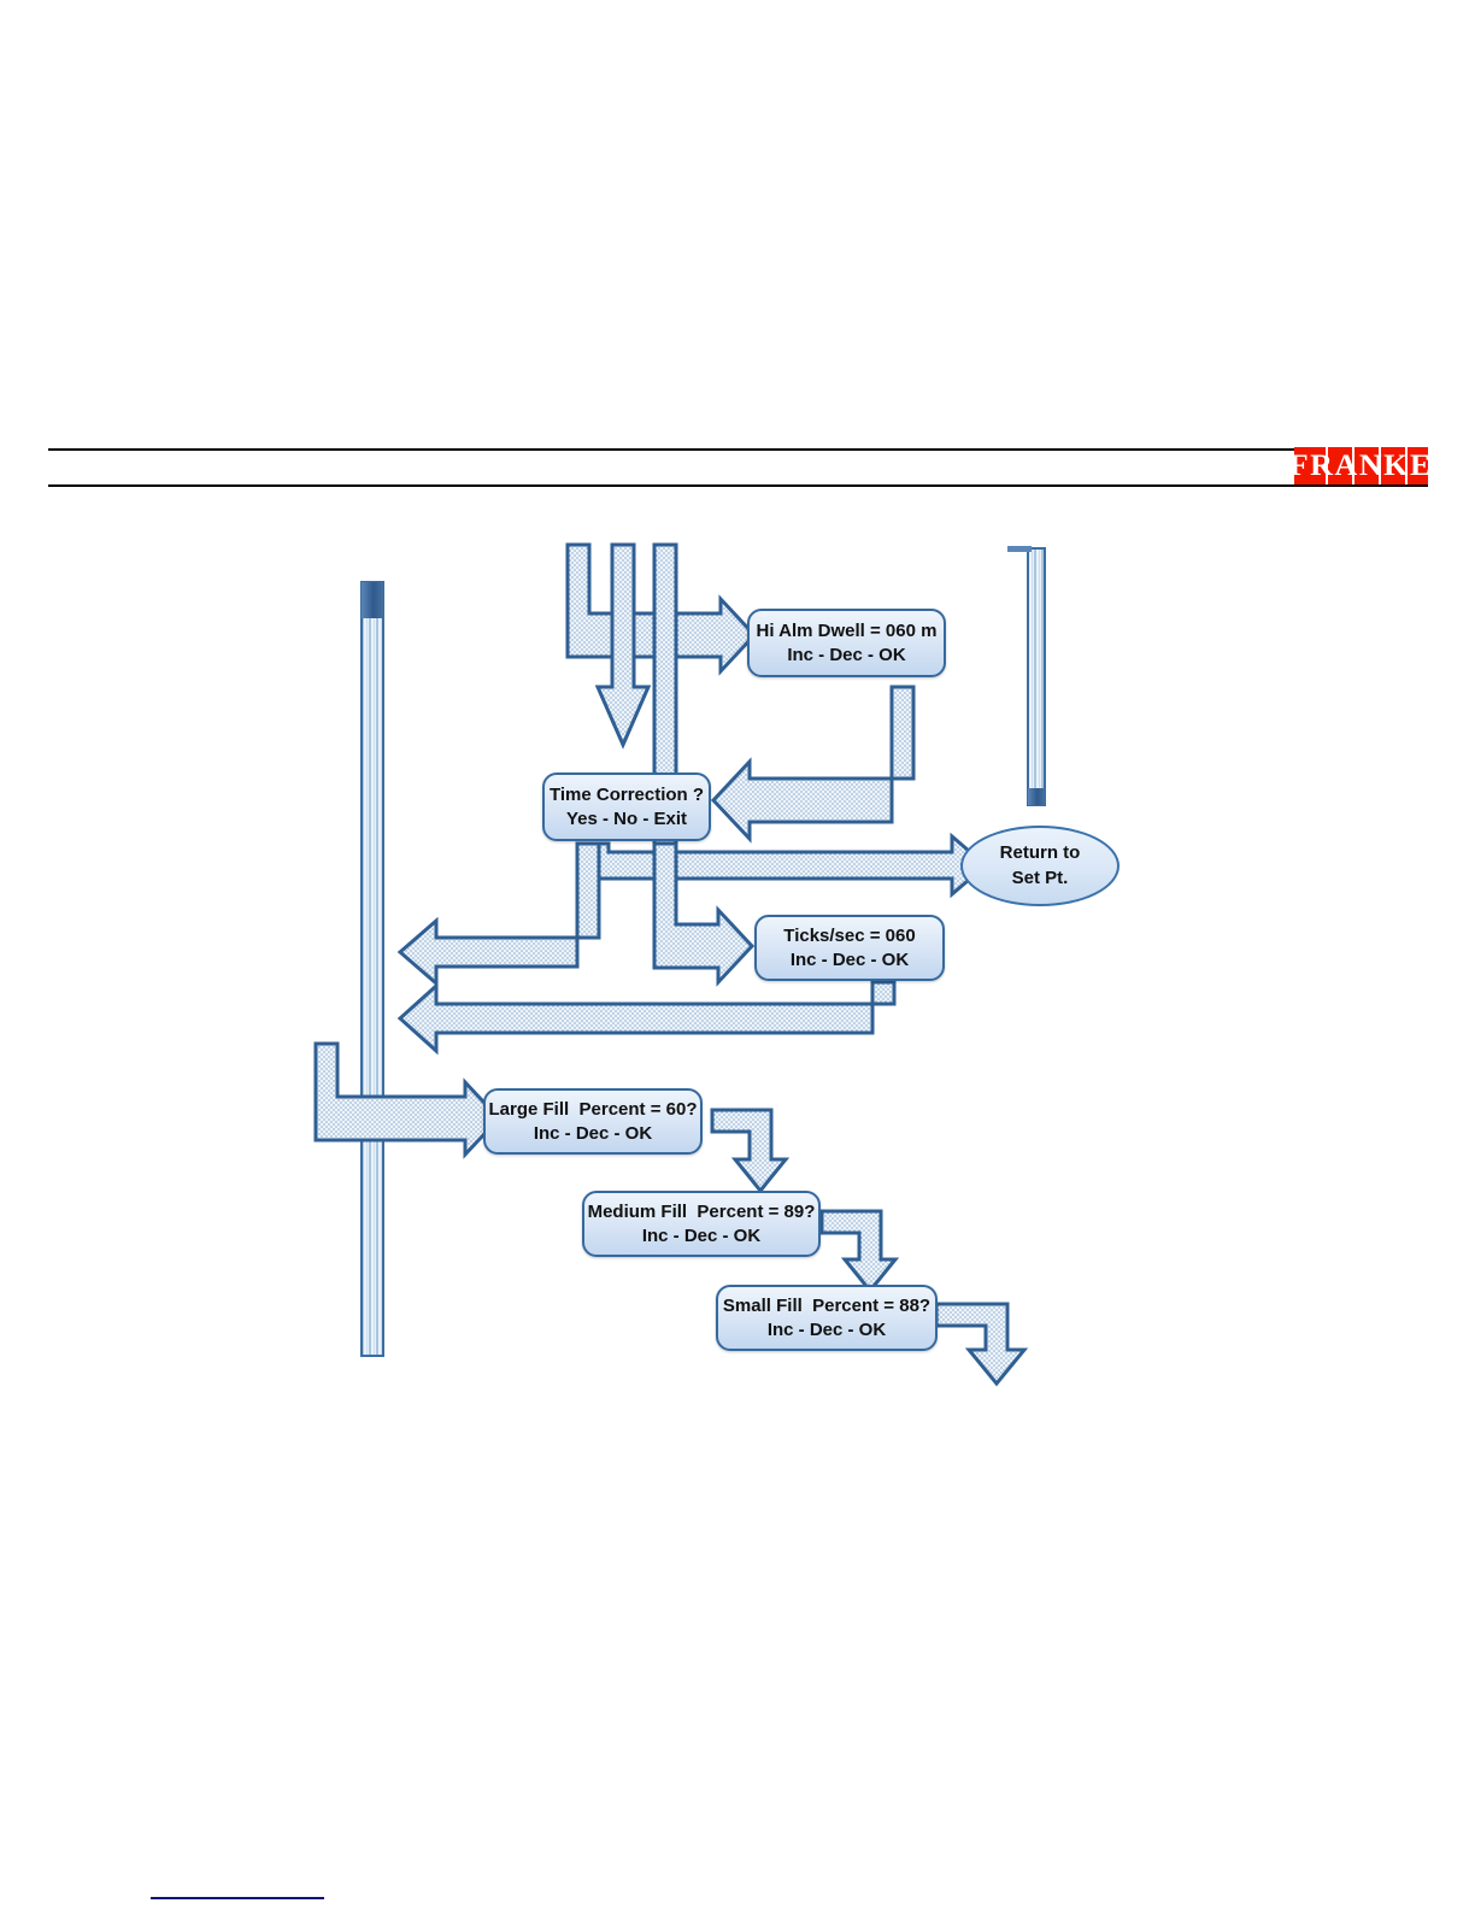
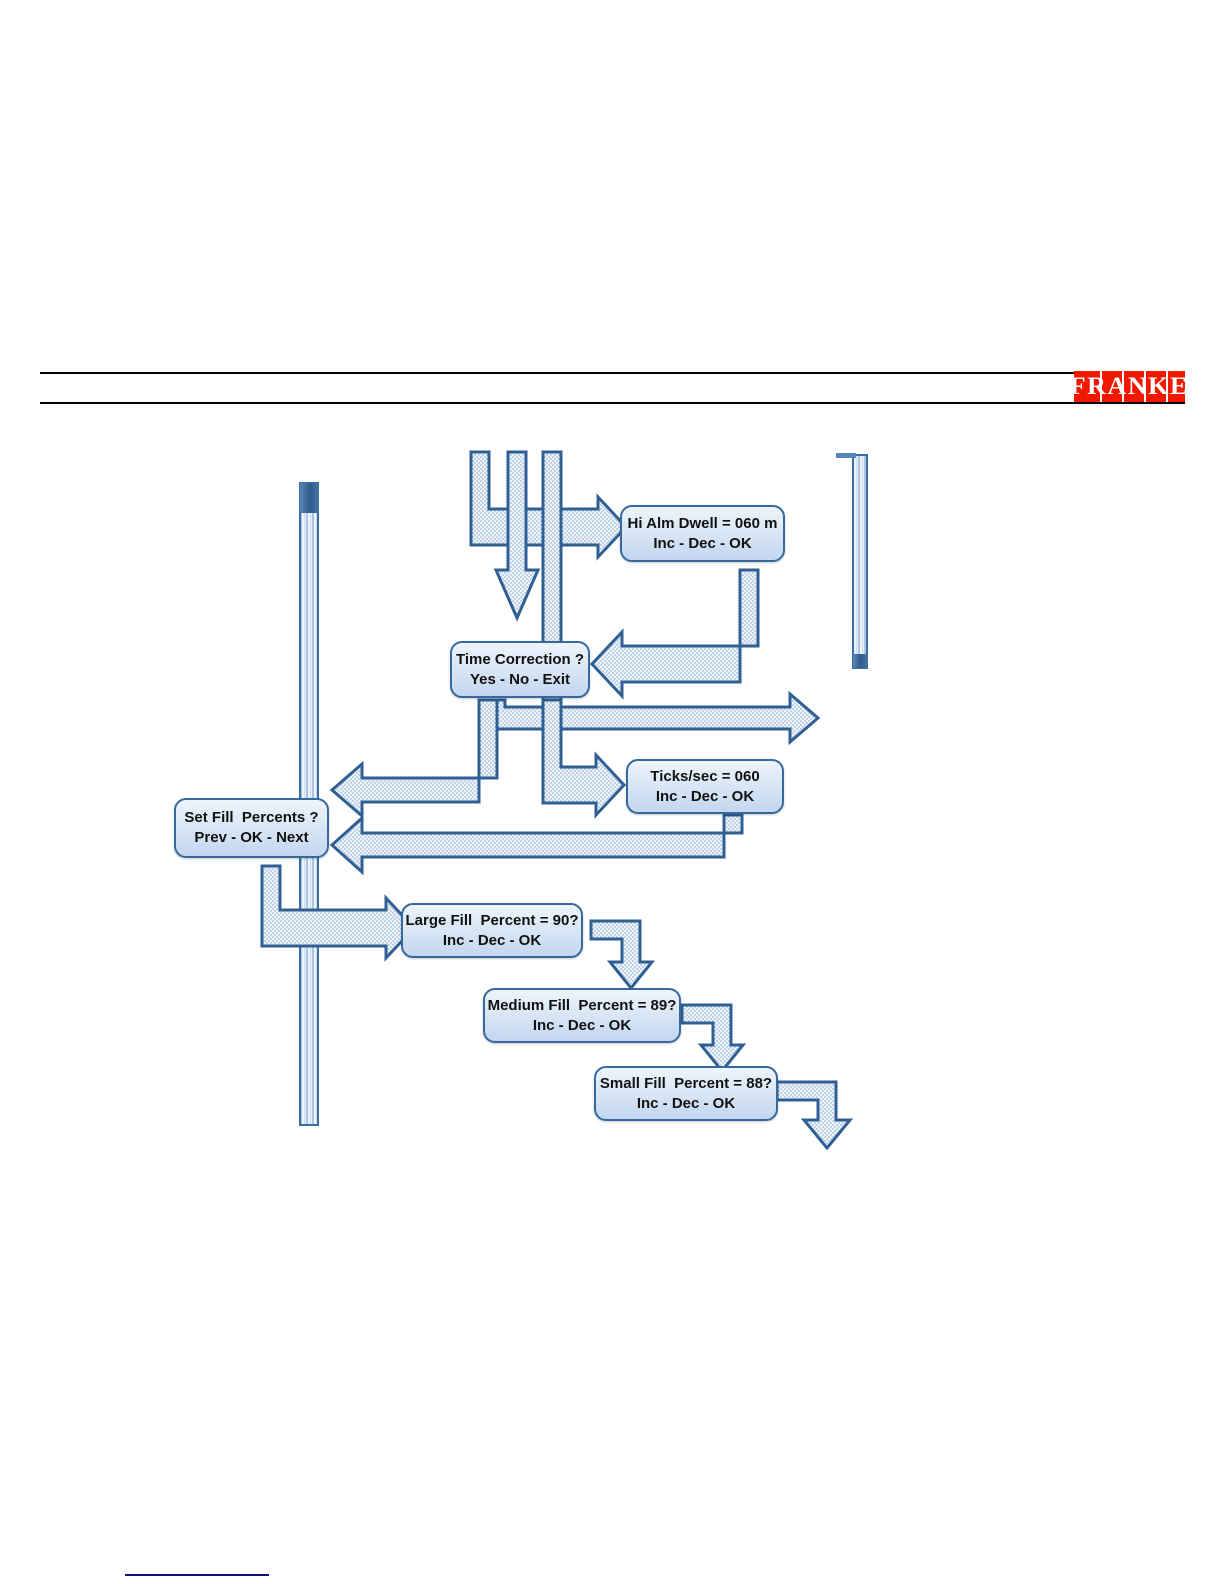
  FRANKE
  Hi Alm Dwell = 060 m
  Inc - Dec - OK
  Time Correction ?
  Yes - No - Exit
- Return to
- Set Pt.
  Ticks/sec = 060
  Inc - Dec - OK
+ Set Fill Percents ?
+ Prev - OK - Next
- Large Fill Percent = 60?
+ Large Fill Percent = 90?
  Inc - Dec - OK
  Medium Fill Percent = 89?
  Inc - Dec - OK
  Small Fill Percent = 88?
  Inc - Dec - OK
